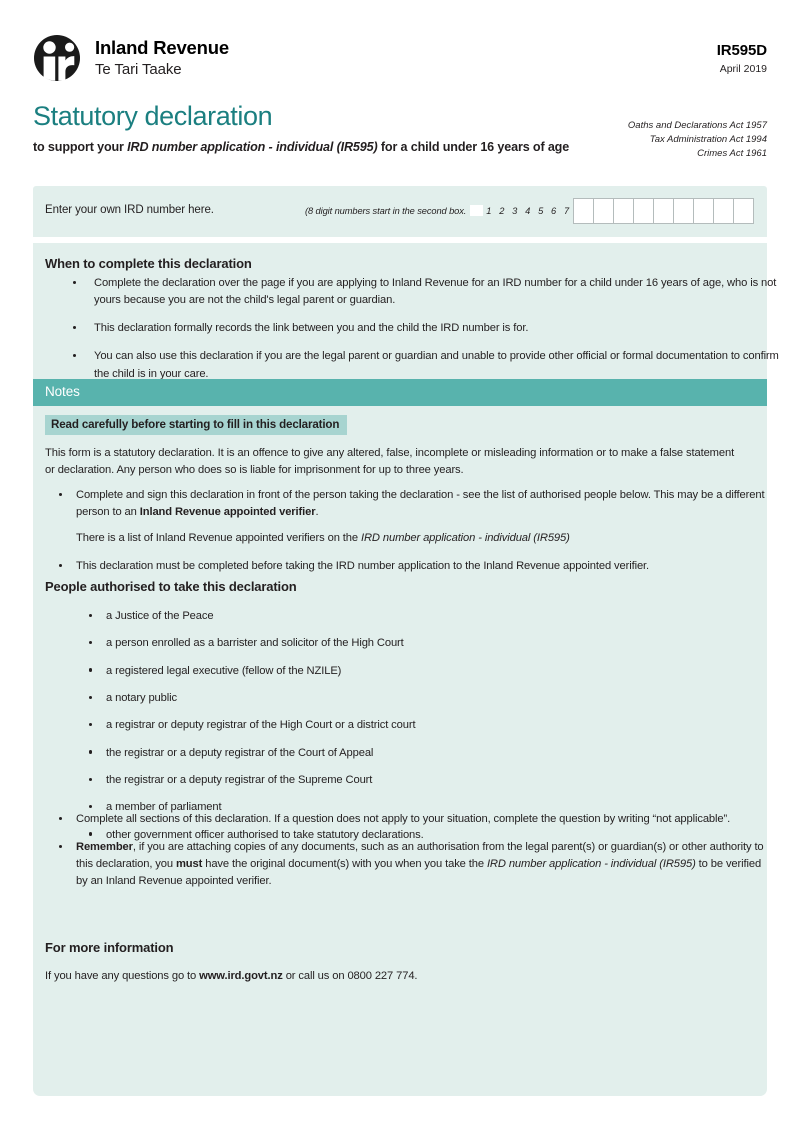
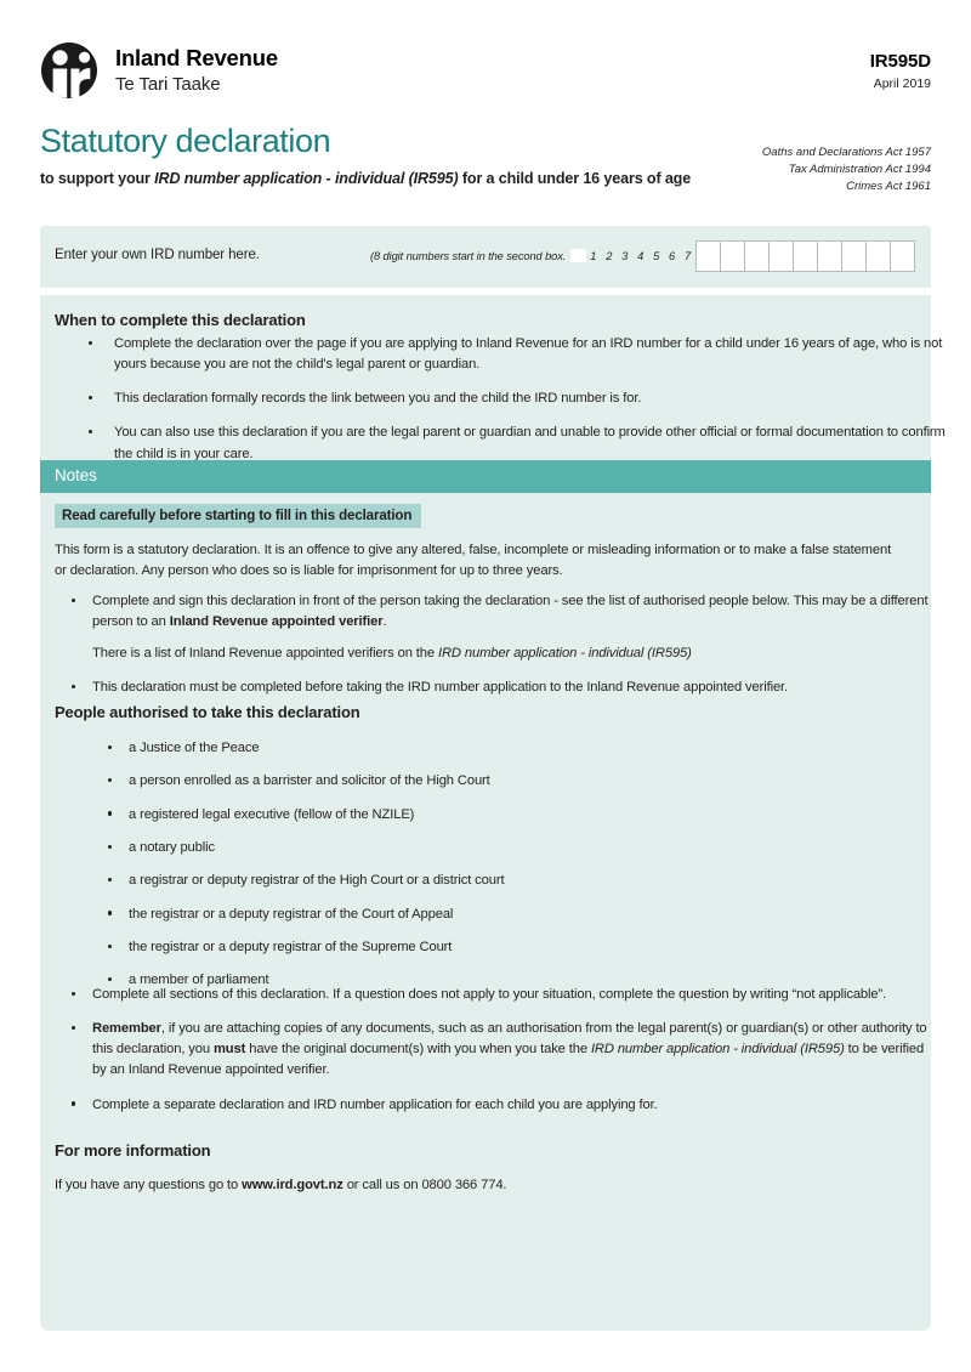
  Inland Revenue
  Te Tari Taake
  IR595D
  April 2019
  Statutory declaration
  to support your IRD number application - individual (IR595) for a child under 16 years of age
  Oaths and Declarations Act 1957
  Tax Administration Act 1994
  Crimes Act 1961
  Enter your own IRD number here.
  (8 digit numbers start in the second box.
  1 2 3 4 5 6 7
  When to complete this declaration
  Complete the declaration over the page if you are applying to Inland Revenue for an IRD number for a child under 16 years of age, who is not yours because you are not the child's legal parent or guardian.
  This declaration formally records the link between you and the child the IRD number is for.
  You can also use this declaration if you are the legal parent or guardian and unable to provide other official or formal documentation to confirm the child is in your care.
  Notes
  Read carefully before starting to fill in this declaration
  This form is a statutory declaration. It is an offence to give any altered, false, incomplete or misleading information or to make a false statement or declaration. Any person who does so is liable for imprisonment for up to three years.
  Complete and sign this declaration in front of the person taking the declaration - see the list of authorised people below. This may be a different person to an Inland Revenue appointed verifier.
  There is a list of Inland Revenue appointed verifiers on the IRD number application - individual (IR595)
  This declaration must be completed before taking the IRD number application to the Inland Revenue appointed verifier.
  People authorised to take this declaration
  a Justice of the Peace
  a person enrolled as a barrister and solicitor of the High Court
  a registered legal executive (fellow of the NZILE)
  a notary public
  a registrar or deputy registrar of the High Court or a district court
  the registrar or a deputy registrar of the Court of Appeal
  the registrar or a deputy registrar of the Supreme Court
  a member of parliament
- other government officer authorised to take statutory declarations.
  Complete all sections of this declaration. If a question does not apply to your situation, complete the question by writing “not applicable”.
  Remember, if you are attaching copies of any documents, such as an authorisation from the legal parent(s) or guardian(s) or other authority to this declaration, you must have the original document(s) with you when you take the IRD number application - individual (IR595) to be verified by an Inland Revenue appointed verifier.
+ Complete a separate declaration and IRD number application for each child you are applying for.
  For more information
- If you have any questions go to www.ird.govt.nz or call us on 0800 227 774.
+ If you have any questions go to www.ird.govt.nz or call us on 0800 366 774.
